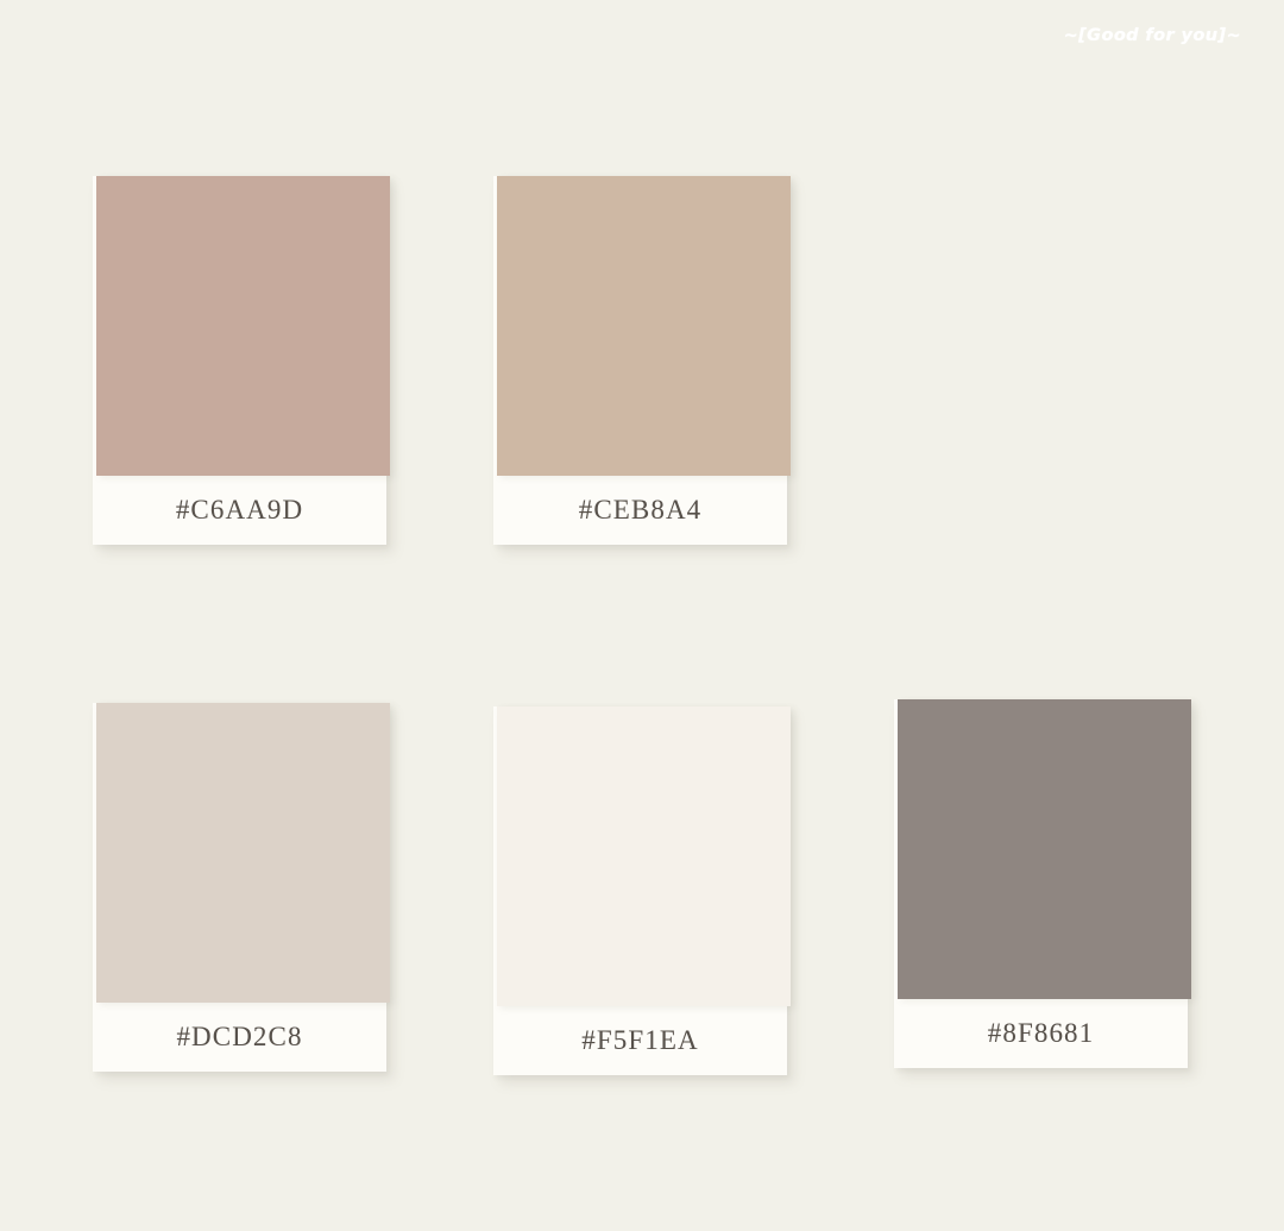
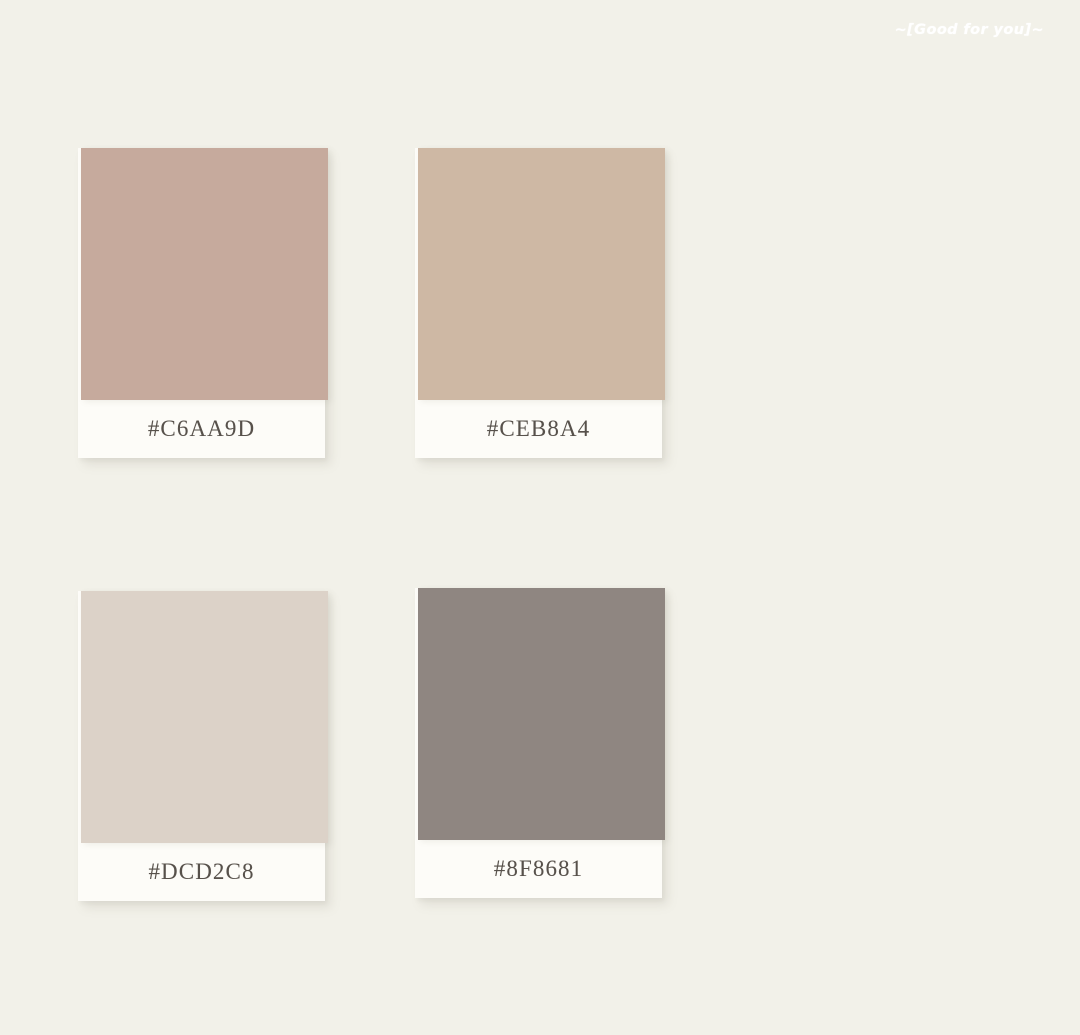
  #C6AA9D
  #CEB8A4
  #DCD2C8
- #F5F1EA
  #8F8681
